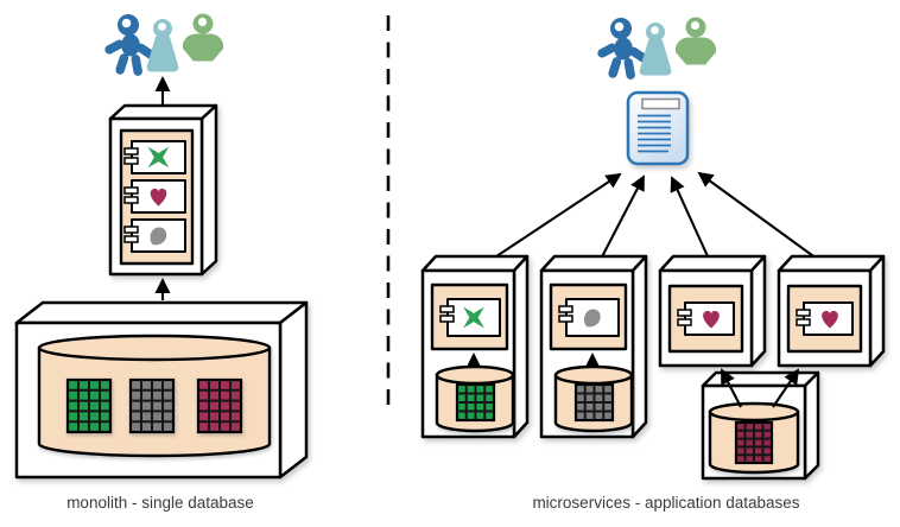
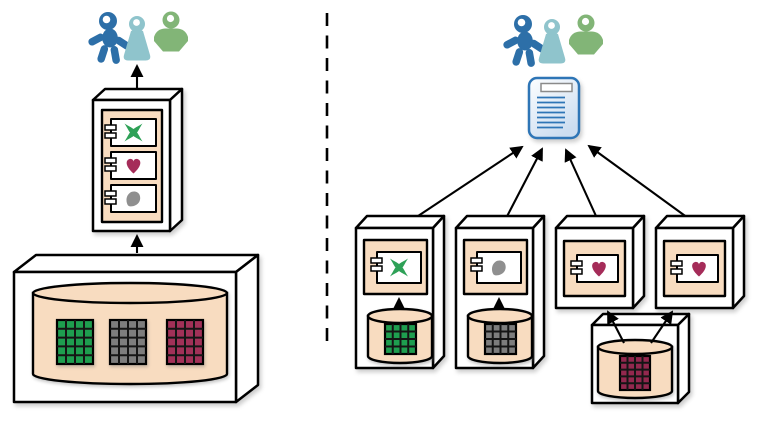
- monolith - single database
- microservices - application databases
